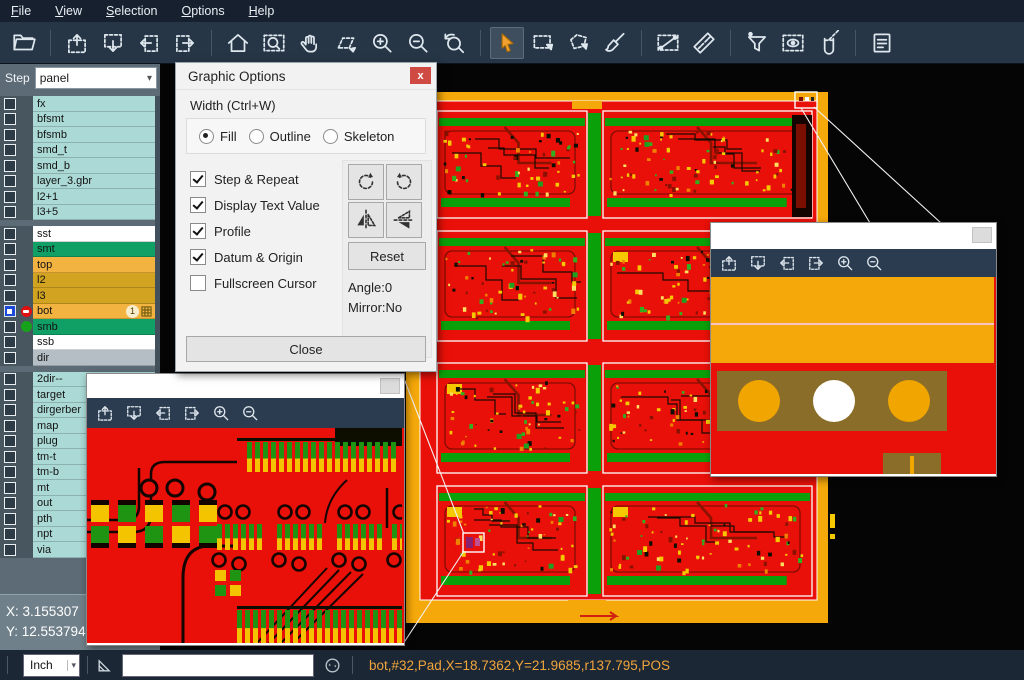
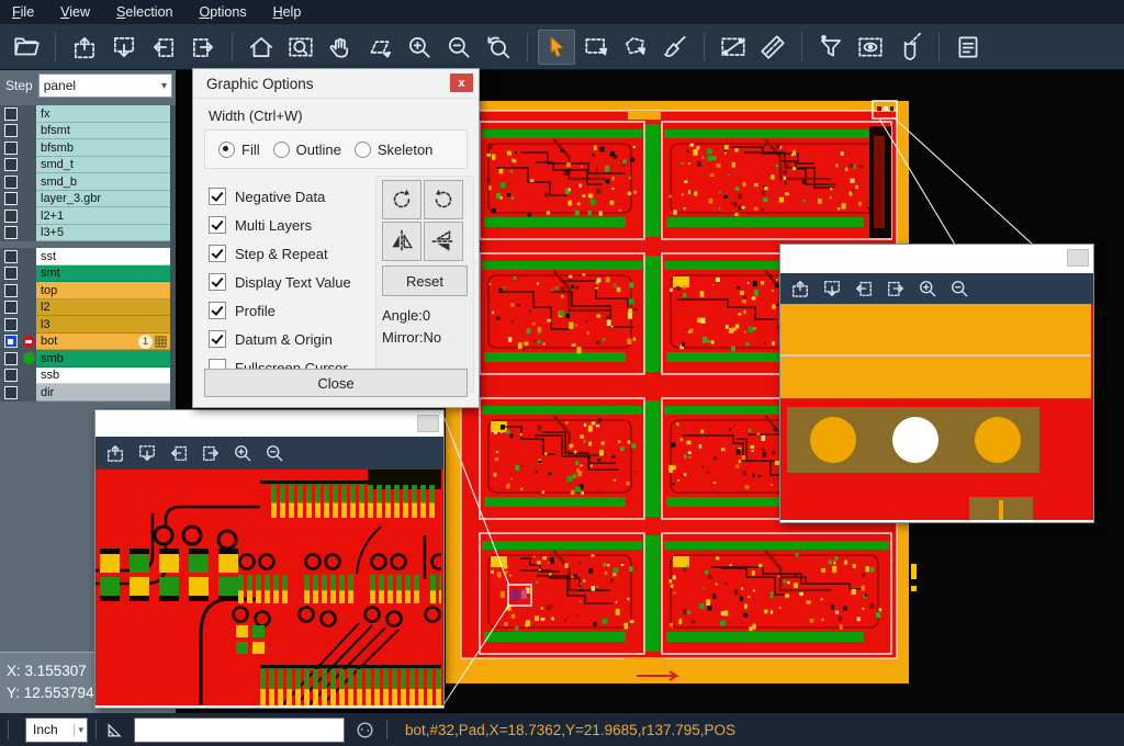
  File
  View
  Selection
  Options
  Help
  Step
  panel
  ▾
  fx
  bfsmt
  bfsmb
  smd_t
  smd_b
  layer_3.gbr
  l2+1
  l3+5
  sst
  smt
  top
  l2
  l3
  bot
  1
  smb
  ssb
  dir
- 2dir--
- target
- dirgerber
- map
- plug
- tm-t
- tm-b
- mt
- out
- pth
- npt
- via
  X: 3.155307
  Y: 12.553794
  Graphic Options
  x
  Width (Ctrl+W)
  Fill
  Outline
  Skeleton
+ Negative Data
+ Multi Layers
  Step & Repeat
  Display Text Value
  Profile
  Datum & Origin
  Fullscreen Cursor
  Reset
  Angle:0
  Mirror:No
  Close
  Inch
  ▾
  bot,#32,Pad,X=18.7362,Y=21.9685,r137.795,POS
